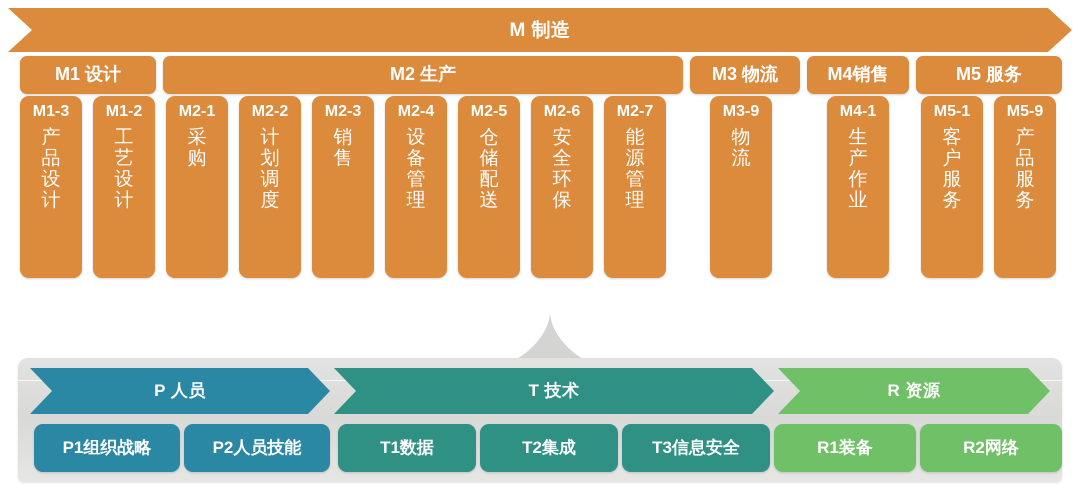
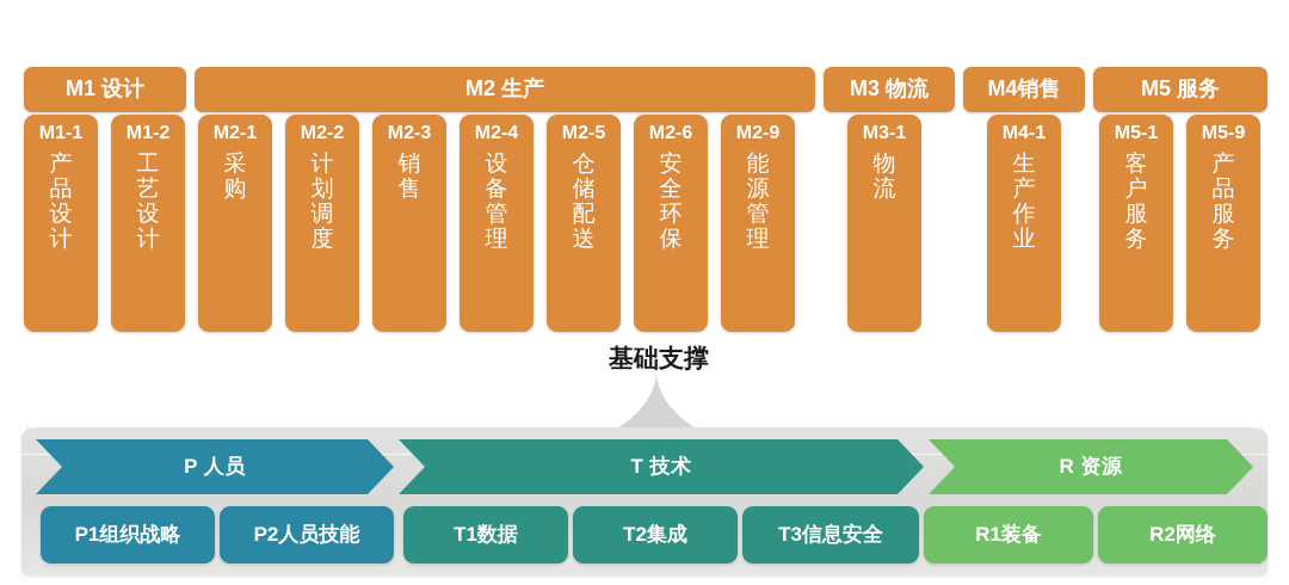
- M 制造
  M1 设计
  M2 生产
  M3 物流
  M4销售
  M5 服务
- M1-3
+ M1-1
  产品设计
  M1-2
  工艺设计
  M2-1
  采购
  M2-2
  计划调度
  M2-3
  销售
  M2-4
  设备管理
  M2-5
  仓储配送
  M2-6
  安全环保
- M2-7
+ M2-9
  能源管理
- M3-9
+ M3-1
  物流
  M4-1
  生产作业
  M5-1
  客户服务
  M5-9
  产品服务
+ 基础支撑
  P 人员
  T 技术
  R 资源
  P1组织战略
  P2人员技能
  T1数据
  T2集成
  T3信息安全
  R1装备
  R2网络
